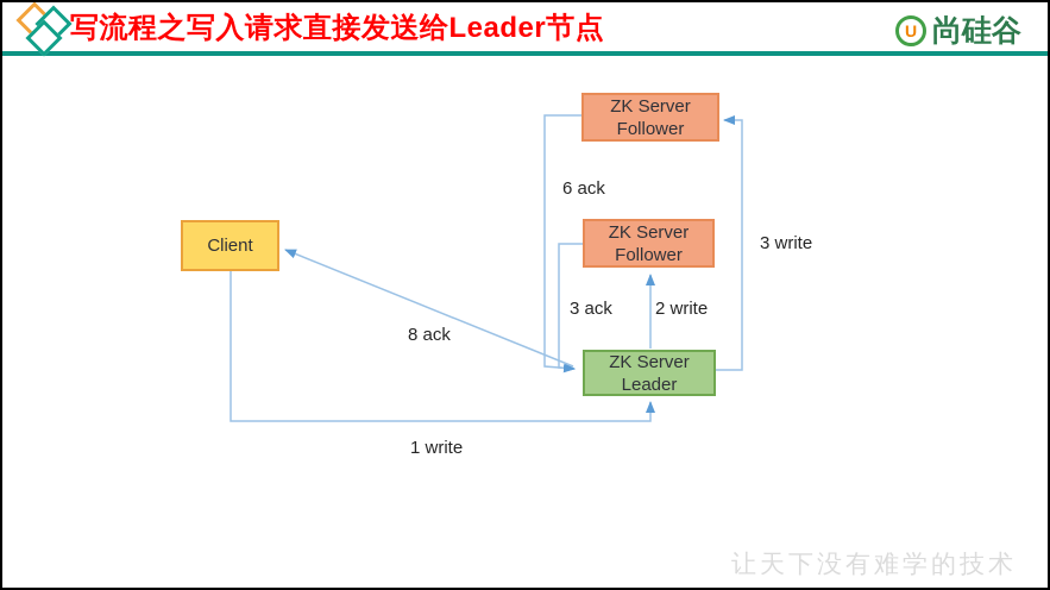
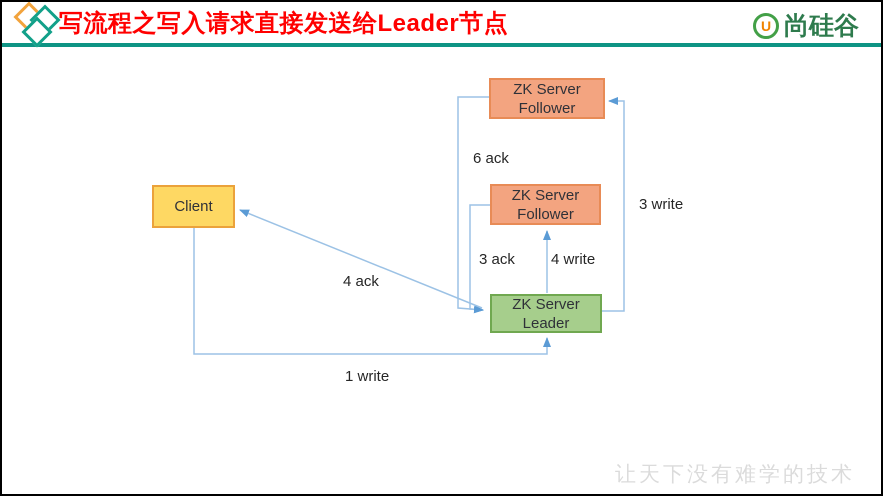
  写流程之写入请求直接发送给Leader节点
  U
  尚硅谷
  ZK Server
  Follower
  ZK Server
  Follower
  ZK Server
  Leader
  Client
  6 ack
  3 ack
- 2 write
+ 4 write
  3 write
- 8 ack
+ 4 ack
  1 write
  让天下没有难学的技术
